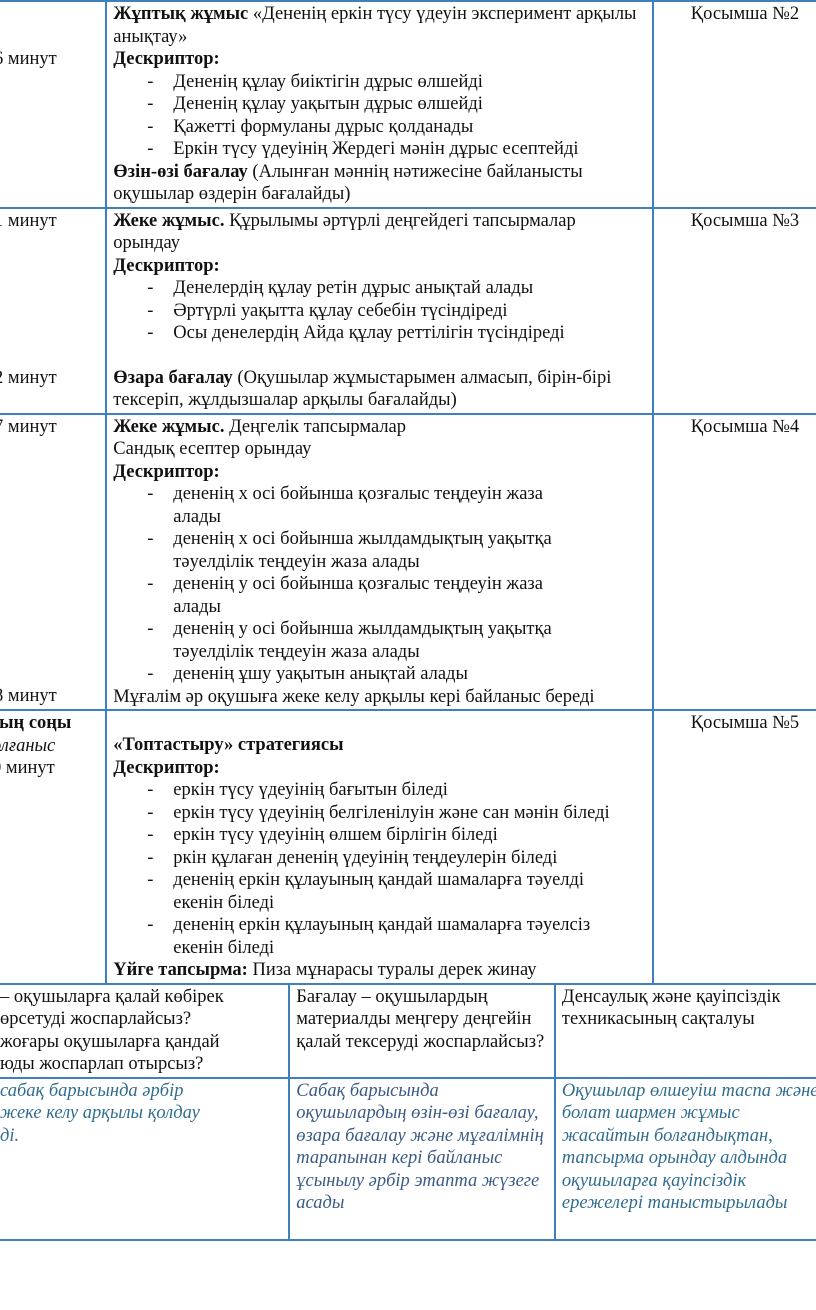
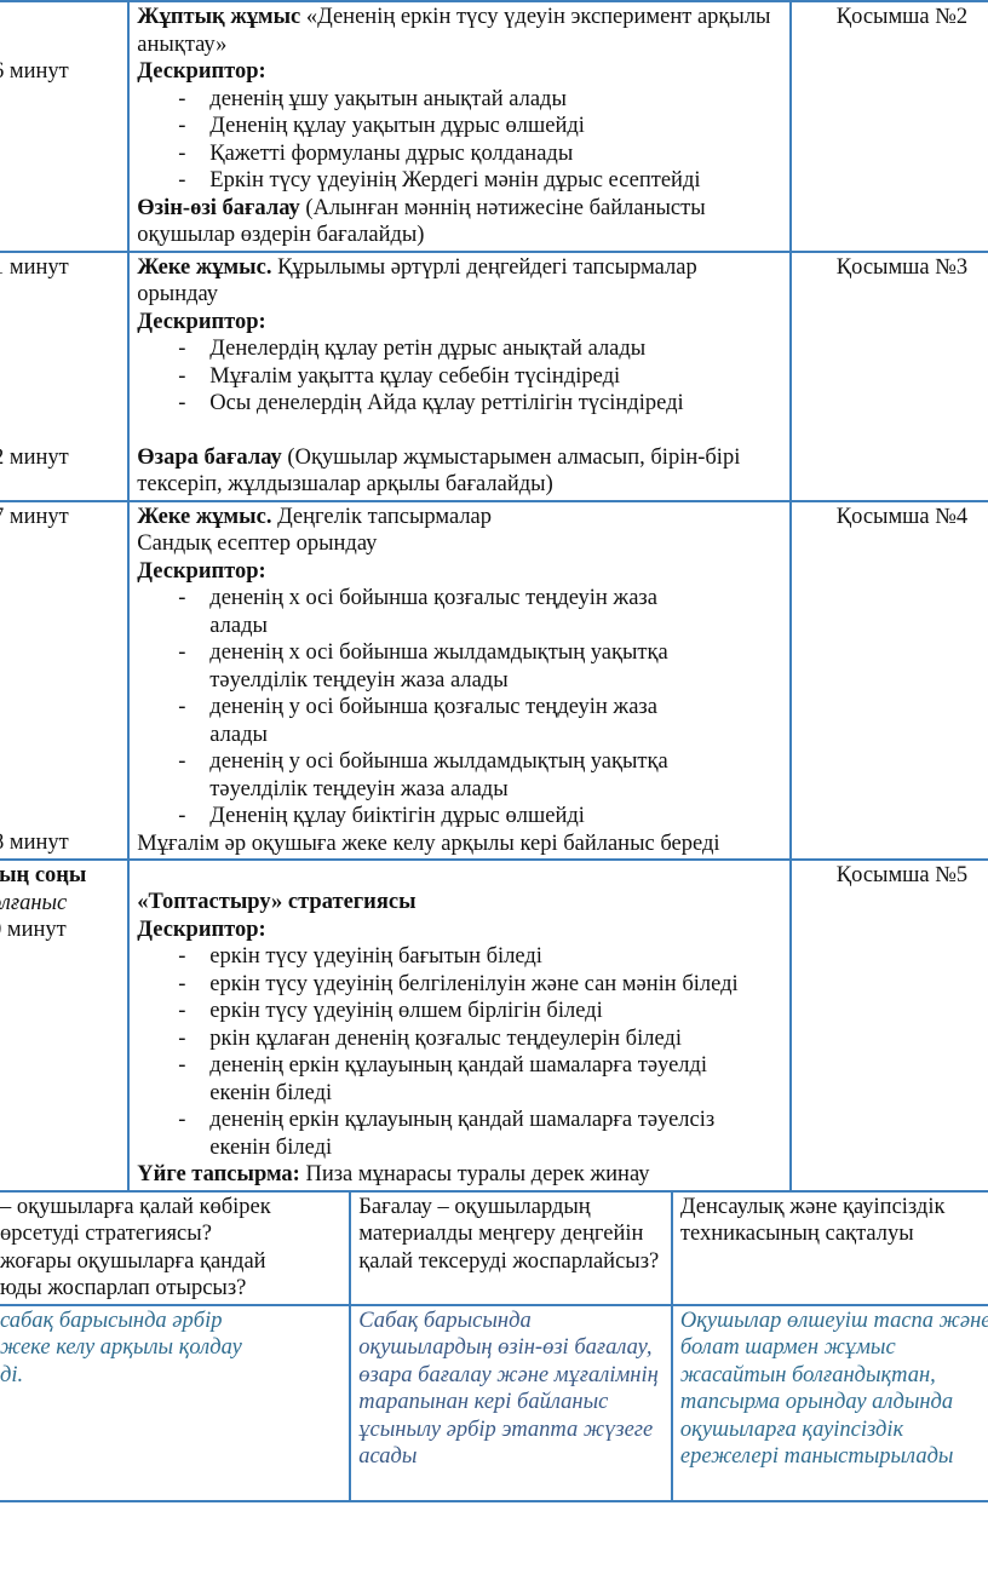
- минут	Жұптық жұмыс «Дененің еркін түсу үдеуін эксперимент арқылы анықтау» Дескриптор: Дененің құлау биіктігін дұрыс өлшейді Дененің құлау уақытын дұрыс өлшейді Қажетті формуланы дұрыс қолданады Еркін түсу үдеуінің Жердегі мәнін дұрыс есептейді Өзін-өзі бағалау (Алынған мәннің нәтижесіне байланысты оқушылар өздерін бағалайды)	Қосымша №2
+ минут	Жұптық жұмыс «Дененің еркін түсу үдеуін эксперимент арқылы анықтау» Дескриптор: дененің ұшу уақытын анықтай алады Дененің құлау уақытын дұрыс өлшейді Қажетті формуланы дұрыс қолданады Еркін түсу үдеуінің Жердегі мәнін дұрыс есептейді Өзін-өзі бағалау (Алынған мәннің нәтижесіне байланысты оқушылар өздерін бағалайды)	Қосымша №2
- минут минут	Жеке жұмыс. Құрылымы әртүрлі деңгейдегі тапсырмалар орындау Дескриптор: Денелердің құлау ретін дұрыс анықтай алады Әртүрлі уақытта құлау себебін түсіндіреді Осы денелердің Айда құлау реттілігін түсіндіреді Өзара бағалау (Оқушылар жұмыстарымен алмасып, бірін-бірі тексеріп, жұлдызшалар арқылы бағалайды)	Қосымша №3
+ минут минут	Жеке жұмыс. Құрылымы әртүрлі деңгейдегі тапсырмалар орындау Дескриптор: Денелердің құлау ретін дұрыс анықтай алады Мұғалім уақытта құлау себебін түсіндіреді Осы денелердің Айда құлау реттілігін түсіндіреді Өзара бағалау (Оқушылар жұмыстарымен алмасып, бірін-бірі тексеріп, жұлдызшалар арқылы бағалайды)	Қосымша №3
- минут минут	Жеке жұмыс. Деңгелік тапсырмалар Сандық есептер орындау Дескриптор: дененің х осі бойынша қозғалыс теңдеуін жаза алады дененің х осі бойынша жылдамдықтың уақытқа тәуелділік теңдеуін жаза алады дененің у осі бойынша қозғалыс теңдеуін жаза алады дененің у осі бойынша жылдамдықтың уақытқа тәуелділік теңдеуін жаза алады дененің ұшу уақытын анықтай алады Мұғалім әр оқушыға жеке келу арқылы кері байланыс береді	Қосымша №4
+ минут минут	Жеке жұмыс. Деңгелік тапсырмалар Сандық есептер орындау Дескриптор: дененің х осі бойынша қозғалыс теңдеуін жаза алады дененің х осі бойынша жылдамдықтың уақытқа тәуелділік теңдеуін жаза алады дененің у осі бойынша қозғалыс теңдеуін жаза алады дененің у осі бойынша жылдамдықтың уақытқа тәуелділік теңдеуін жаза алады Дененің құлау биіктігін дұрыс өлшейді Мұғалім әр оқушыға жеке келу арқылы кері байланыс береді	Қосымша №4
- ың соңы лғаныс минут	«Топтастыру» стратегиясы Дескриптор: еркін түсу үдеуінің бағытын біледі еркін түсу үдеуінің белгіленілуін және сан мәнін біледі еркін түсу үдеуінің өлшем бірлігін біледі ркін құлаған дененің үдеуінің теңдеулерін біледі дененің еркін құлауының қандай шамаларға тәуелді екенін біледі дененің еркін құлауының қандай шамаларға тәуелсіз екенін біледі Үйге тапсырма: Пиза мұнарасы туралы дерек жинау	Қосымша №5
+ ың соңы лғаныс минут	«Топтастыру» стратегиясы Дескриптор: еркін түсу үдеуінің бағытын біледі еркін түсу үдеуінің белгіленілуін және сан мәнін біледі еркін түсу үдеуінің өлшем бірлігін біледі ркін құлаған дененің қозғалыс теңдеулерін біледі дененің еркін құлауының қандай шамаларға тәуелді екенін біледі дененің еркін құлауының қандай шамаларға тәуелсіз екенін біледі Үйге тапсырма: Пиза мұнарасы туралы дерек жинау	Қосымша №5
- – оқушыларға қалай көбірек өрсетуді жоспарлайсыз? жоғары оқушыларға қандай юды жоспарлап отырсыз?	Бағалау – оқушылардың материалды меңгеру деңгейін қалай тексеруді жоспарлайсыз?	Денсаулық және қауіпсіздік техникасының сақталуы
+ – оқушыларға қалай көбірек өрсетуді стратегиясы? жоғары оқушыларға қандай юды жоспарлап отырсыз?	Бағалау – оқушылардың материалды меңгеру деңгейін қалай тексеруді жоспарлайсыз?	Денсаулық және қауіпсіздік техникасының сақталуы
  сабақ барысында әрбір жеке келу арқылы қолдау ді.	Сабақ барысында оқушылардың өзін-өзі бағалау, өзара бағалау және мұғалімнің тарапынан кері байланыс ұсынылу әрбір этапта жүзеге асады	Оқушылар өлшеуіш таспа және болат шармен жұмыс жасайтын болғандықтан, тапсырма орындау алдында оқушыларға қауіпсіздік ережелері таныстырылады
